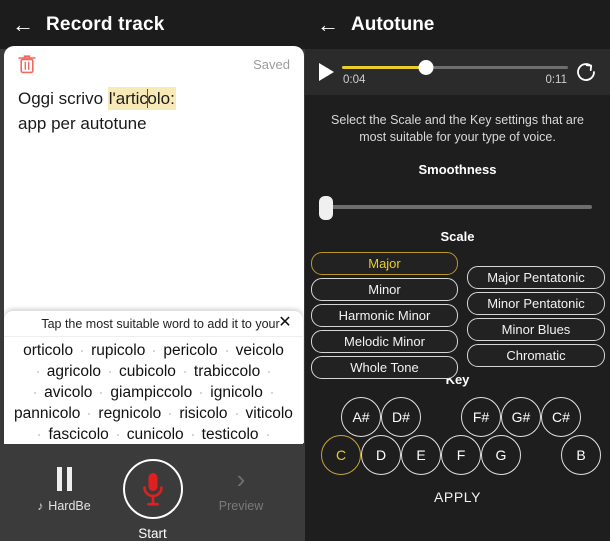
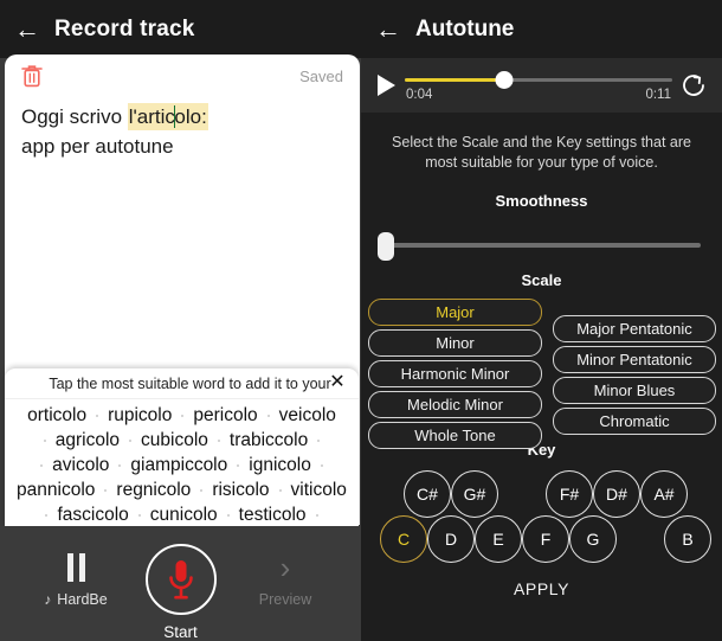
  ←
  Record track
  Saved
  Oggi scrivo l'articolo:
  app per autotune
  Tap the most suitable word to add it to your
  ✕
  orticolo
  rupicolo
  pericolo
  veicolo
  agricolo
  cubicolo
  trabiccolo
  avicolo
  giampiccolo
  ignicolo
  pannicolo
  regnicolo
  risicolo
  viticolo
  fascicolo
  cunicolo
  testicolo
  ♪
  HardBe
  Start
  ›
  Preview
  ←
  Autotune
  0:04
  0:11
  Select the Scale and the Key settings that are most suitable for your type of voice.
  Smoothness
  Scale
  Major
  Minor
  Harmonic Minor
  Melodic Minor
  Whole Tone
  Major Pentatonic
  Minor Pentatonic
  Minor Blues
  Chromatic
  Key
  C
  D
  E
  F
  G
  B
- A#
+ C#
- D#
+ G#
  F#
- G#
+ D#
- C#
+ A#
  APPLY
